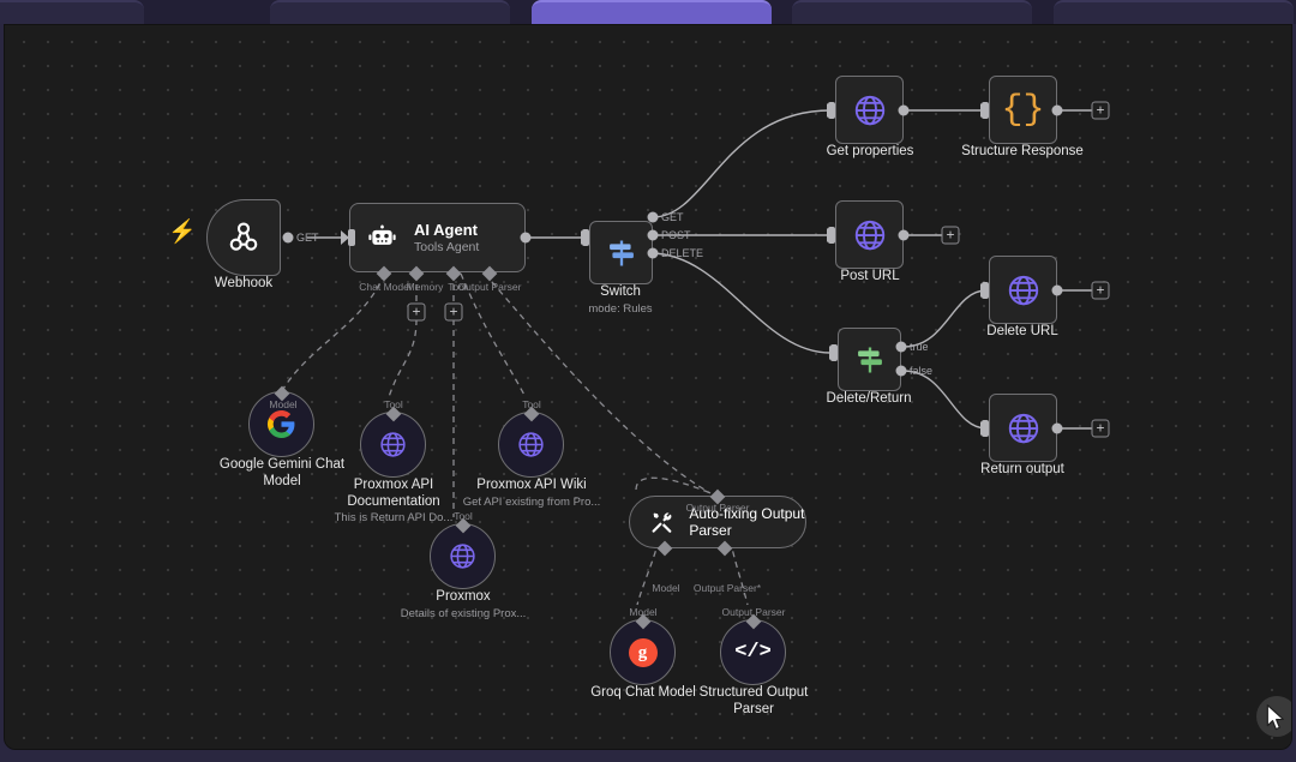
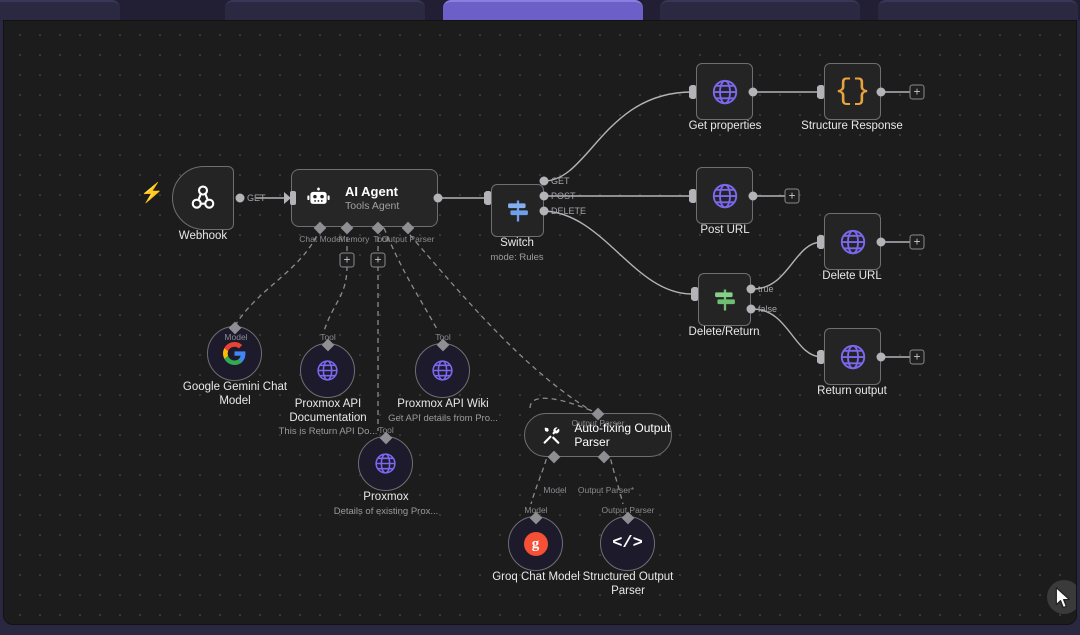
  ⚡
  GET
  Webhook
  AI Agent
  Tools Agent
  Chat Model
  Memory
  Tool
  Output Parser
  +
  +
  GET
  POST
  DELETE
  Switch
  mode: Rules
  Get properties
  {}
  +
  Structure Response
  +
  Post URL
  true
  false
  Delete/Return
  +
  Delete URL
  +
  Return output
  Model
  Google Gemini Chat Model
  Tool
  Proxmox API Documentation
  This is Return API Do...
  Tool
  Proxmox API Wiki
- Get API existing from Pro...
+ Get API details from Pro...
  Tool
  Proxmox
  Details of existing Prox...
  Auto-fixing Output Parser
  Output Parser
  Model
  Output Parser*
  g
  Model
  Groq Chat Model
  </>
  Output Parser
  Structured Output Parser
